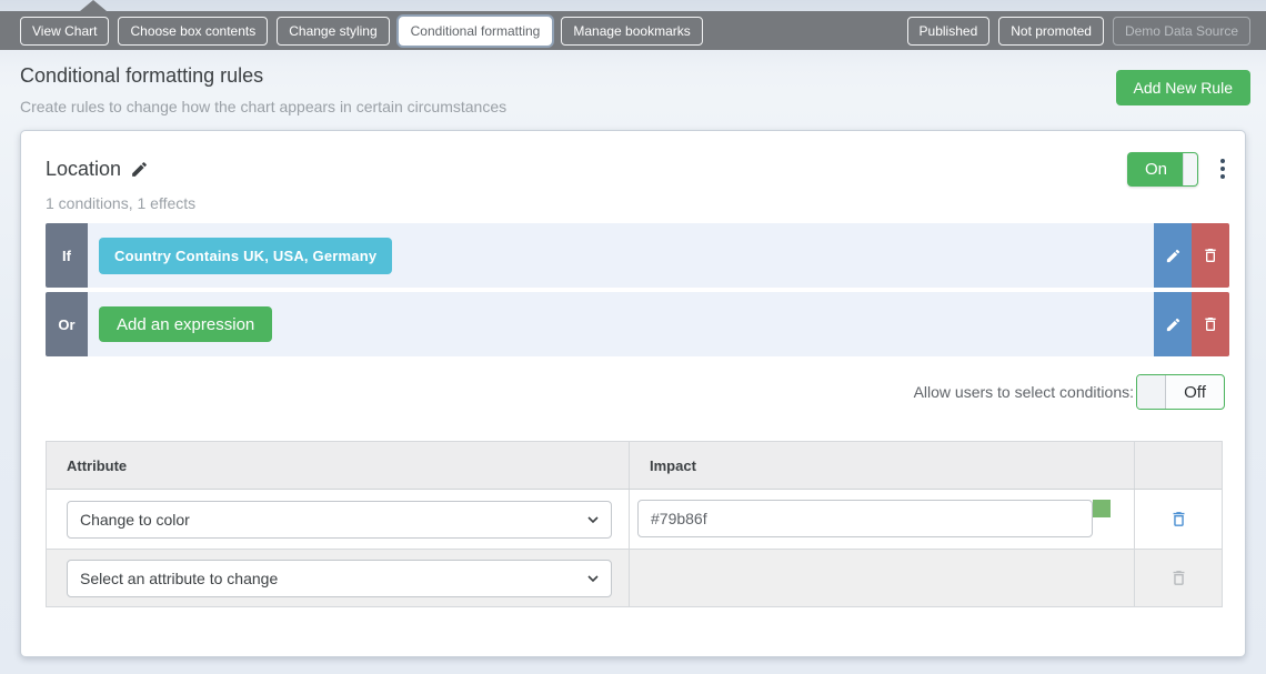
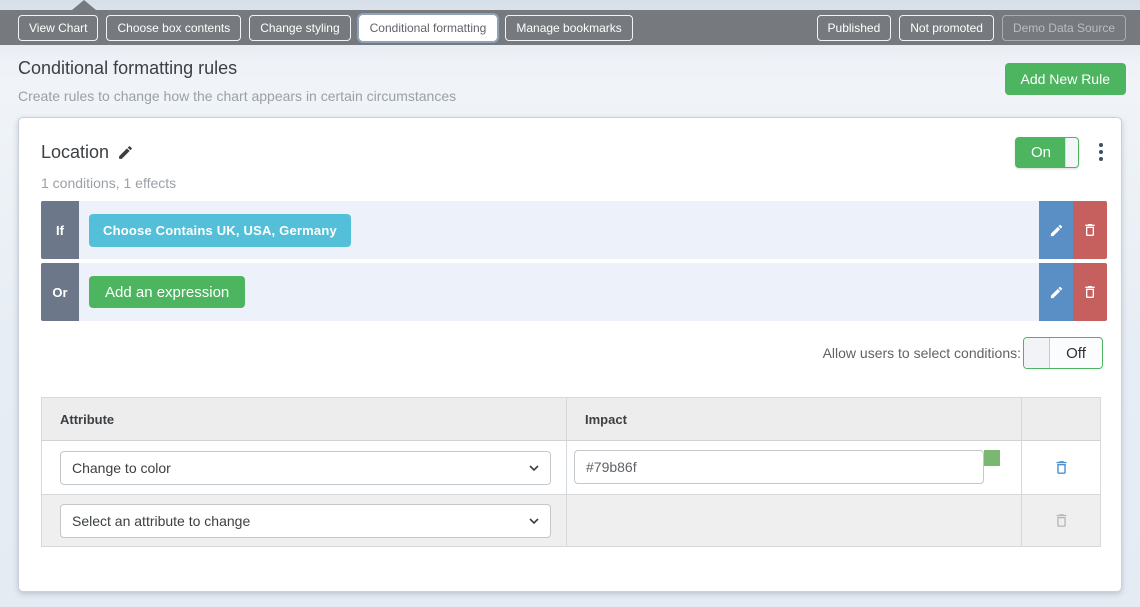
  View Chart
  Choose box contents
  Change styling
  Conditional formatting
  Manage bookmarks
  Published
  Not promoted
  Demo Data Source
  Conditional formatting rules
  Create rules to change how the chart appears in certain circumstances
  Add New Rule
  Location
  On
  1 conditions, 1 effects
  If
- Country Contains UK, USA, Germany
+ Choose Contains UK, USA, Germany
  Or
  Add an expression
  Allow users to select conditions:
  Off
  Attribute
  Impact
  Change to color
  #79b86f
  Select an attribute to change
